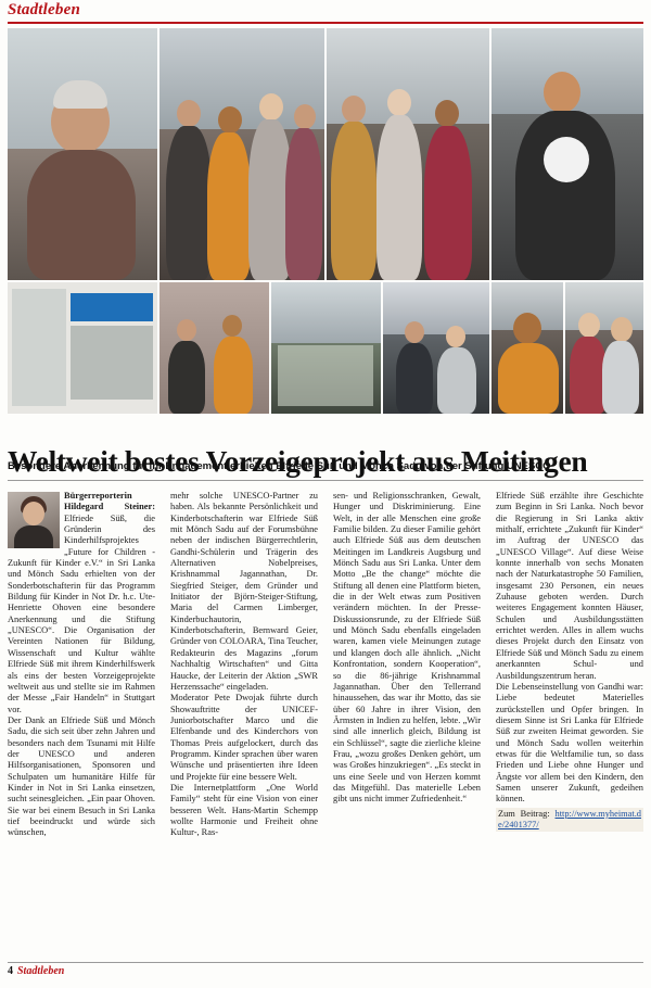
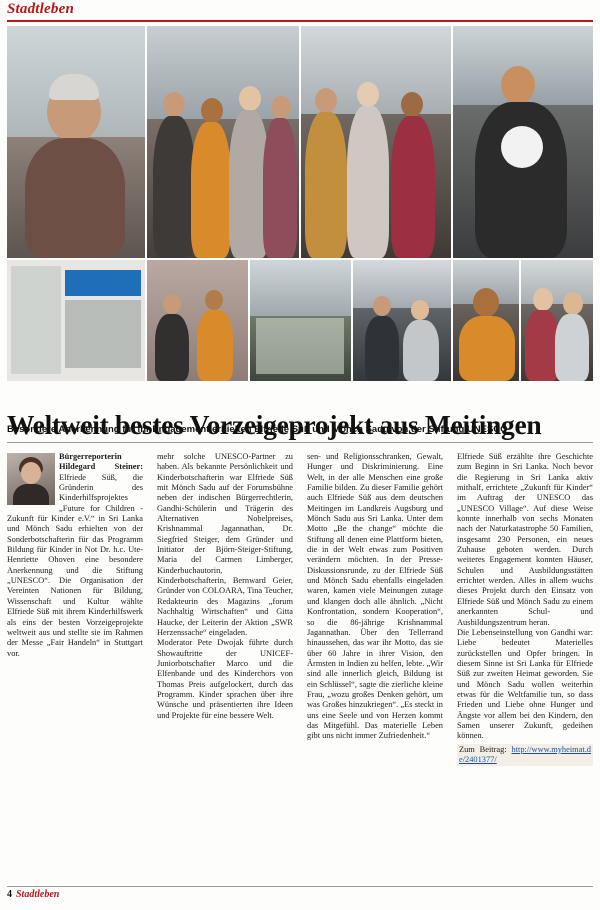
  Stadtleben
  Weltweit bestes Vorzeigeprojekt aus Meitingen
  Besondere Anerkennung für ihr Engagement erhielten Elfriede Süß und Mönch Sadu von der Stiftung UNESCO
  Bürgerreporterin Hildegard Steiner: Elfriede Süß, die Gründerin des Kinderhilfsprojektes „Future for Children - Zukunft für Kinder e.V.“ in Sri Lanka und Mönch Sadu erhielten von der Sonderbotschafterin für das Programm Bildung für Kinder in Not Dr. h.c. Ute-Henriette Ohoven eine besondere Anerkennung und die Stiftung „UNESCO“. Die Organisation der Vereinten Nationen für Bildung, Wissenschaft und Kultur wählte Elfriede Süß mit ihrem Kinderhilfswerk als eins der besten Vorzeigeprojekte weltweit aus und stellte sie im Rahmen der Messe „Fair Handeln“ in Stuttgart vor.
- Der Dank an Elfriede Süß und Mönch Sadu, die sich seit über zehn Jahren und besonders nach dem Tsunami mit Hilfe der UNESCO und anderen Hilfsorganisationen, Sponsoren und Schulpaten um humanitäre Hilfe für Kinder in Not in Sri Lanka einsetzen, sucht seinesgleichen. „Ein paar Ohoven. Sie war bei einem Besuch in Sri Lanka tief beeindruckt und würde sich wünschen,
  mehr solche UNESCO-Partner zu haben. Als bekannte Persönlichkeit und Kinderbotschafterin war Elfriede Süß mit Mönch Sadu auf der Forumsbühne neben der indischen Bürgerrechtlerin, Gandhi-Schülerin und Trägerin des Alternativen Nobelpreises, Krishnammal Jagannathan, Dr. Siegfried Steiger, dem Gründer und Initiator der Björn-Steiger-Stiftung, Maria del Carmen Limberger, Kinderbuchautorin, Kinderbotschafterin, Bernward Geier, Gründer von COLOARA, Tina Teucher, Redakteurin des Magazins „forum Nachhaltig Wirtschaften“ und Gitta Haucke, der Leiterin der Aktion „SWR Herzenssache“ eingeladen.
- Moderator Pete Dwojak führte durch Showauftritte der UNICEF-Juniorbotschafter Marco und die Elfenbande und des Kinderchors von Thomas Preis aufgelockert, durch das Programm. Kinder sprachen über waren Wünsche und präsentierten ihre Ideen und Projekte für eine bessere Welt.
+ Moderator Pete Dwojak führte durch Showauftritte der UNICEF-Juniorbotschafter Marco und die Elfenbande und des Kinderchors von Thomas Preis aufgelockert, durch das Programm. Kinder sprachen über ihre Wünsche und präsentierten ihre Ideen und Projekte für eine bessere Welt.
- Die Internetplattform „One World Family“ steht für eine Vision von einer besseren Welt. Hans-Martin Schempp wollte Harmonie und Freiheit ohne Kultur-, Ras-
  sen- und Religionsschranken, Gewalt, Hunger und Diskriminierung. Eine Welt, in der alle Menschen eine große Familie bilden. Zu dieser Familie gehört auch Elfriede Süß aus dem deutschen Meitingen im Landkreis Augsburg und Mönch Sadu aus Sri Lanka. Unter dem Motto „Be the change“ möchte die Stiftung all denen eine Plattform bieten, die in der Welt etwas zum Positiven verändern möchten. In der Presse-Diskussionsrunde, zu der Elfriede Süß und Mönch Sadu ebenfalls eingeladen waren, kamen viele Meinungen zutage und klangen doch alle ähnlich. „Nicht Konfrontation, sondern Kooperation“, so die 86-jährige Krishnammal Jagannathan. Über den Tellerrand hinaussehen, das war ihr Motto, das sie über 60 Jahre in ihrer Vision, den Ärmsten in Indien zu helfen, lebte. „Wir sind alle innerlich gleich, Bildung ist ein Schlüssel“, sagte die zierliche kleine Frau, „wozu großes Denken gehört, um was Großes hinzukriegen“. „Es steckt in uns eine Seele und von Herzen kommt das Mitgefühl. Das materielle Leben gibt uns nicht immer Zufriedenheit.“
  Elfriede Süß erzählte ihre Geschichte zum Beginn in Sri Lanka. Noch bevor die Regierung in Sri Lanka aktiv mithalf, errichtete „Zukunft für Kinder“ im Auftrag der UNESCO das „UNESCO Village“. Auf diese Weise konnte innerhalb von sechs Monaten nach der Naturkatastrophe 50 Familien, insgesamt 230 Personen, ein neues Zuhause geboten werden. Durch weiteres Engagement konnten Häuser, Schulen und Ausbildungsstätten errichtet werden. Alles in allem wuchs dieses Projekt durch den Einsatz von Elfriede Süß und Mönch Sadu zu einem anerkannten Schul- und Ausbildungszentrum heran.
  Die Lebenseinstellung von Gandhi war: Liebe bedeutet Materielles zurückstellen und Opfer bringen. In diesem Sinne ist Sri Lanka für Elfriede Süß zur zweiten Heimat geworden. Sie und Mönch Sadu wollen weiterhin etwas für die Weltfamilie tun, so dass Frieden und Liebe ohne Hunger und Ängste vor allem bei den Kindern, den Samen unserer Zukunft, gedeihen können.
  Zum Beitrag: http://www.myheimat.de/2401377/
  4 Stadtleben
